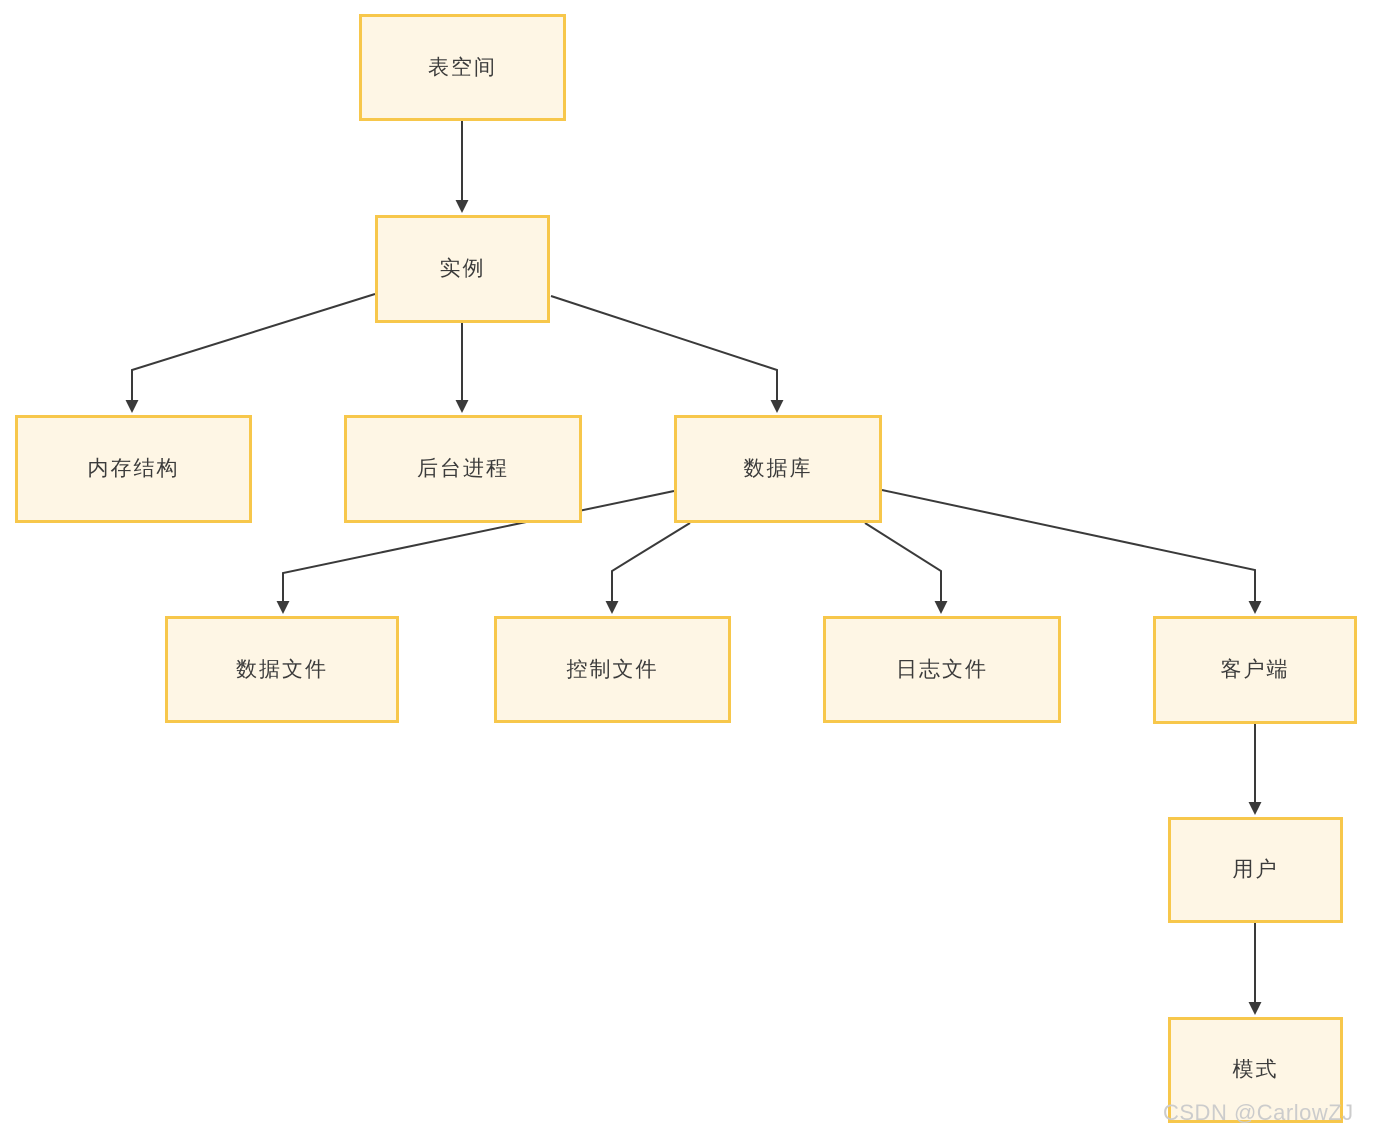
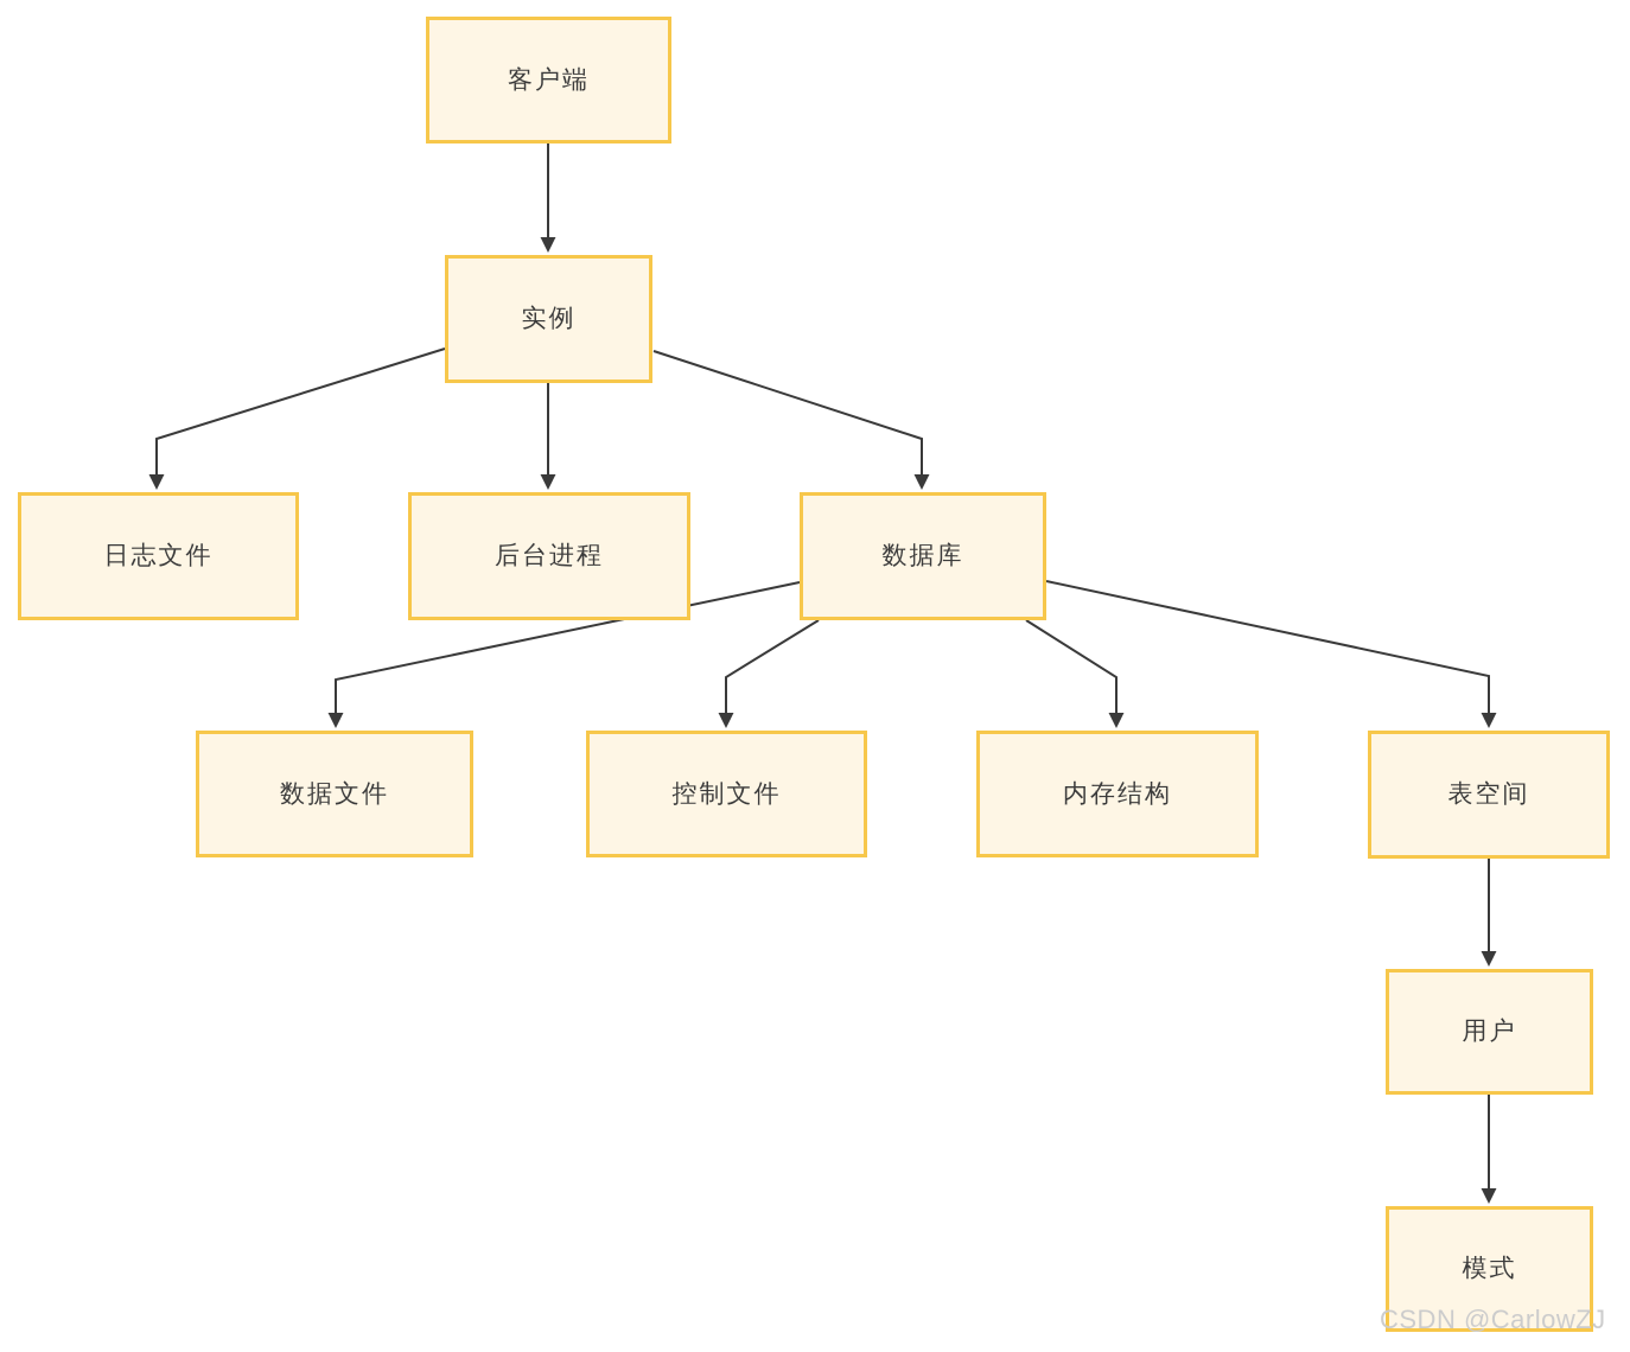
- 表空间
+ 客户端
  实例
- 内存结构
+ 日志文件
  后台进程
  数据库
  数据文件
  控制文件
- 日志文件
+ 内存结构
- 客户端
+ 表空间
  用户
  模式
  CSDN @CarlowZJ
